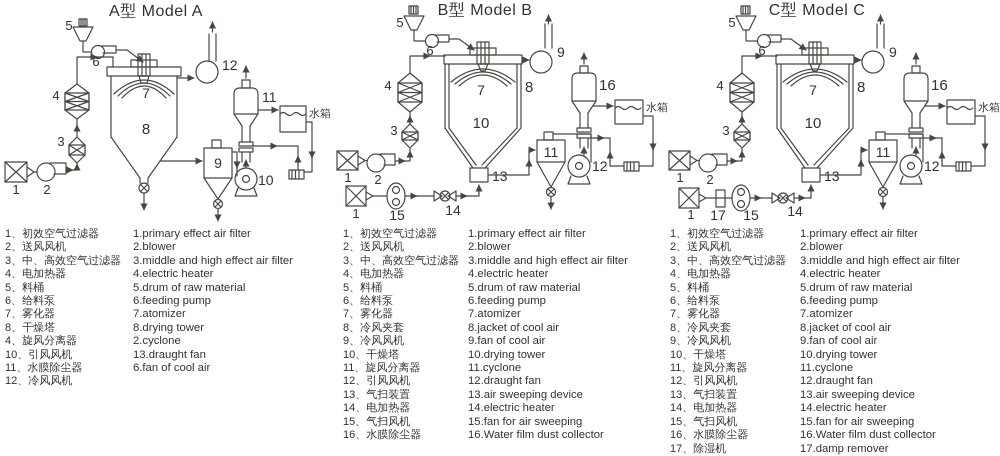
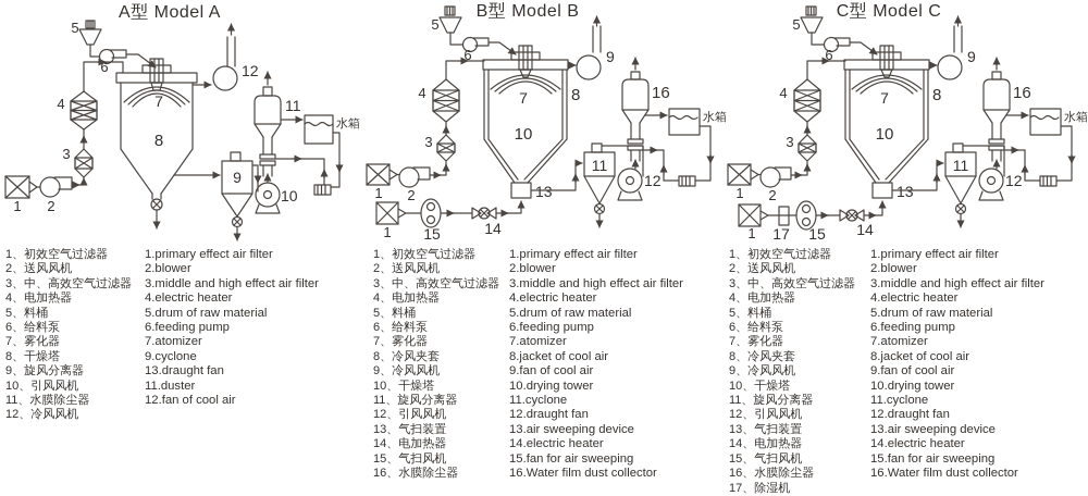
  A型 Model A
  5
  6
  1
  2
  3
  4
  7
  8
  12
  9
  10
  11
  水箱
  B型 Model B
  5
  6
  1
  2
  3
  4
  7
  8
  10
  13
  9
  11
  12
  16
  水箱
  1
  15
  14
  C型 Model C
  5
  6
  1
  2
  3
  4
  7
  8
  10
  13
  9
  11
  12
  16
  水箱
  1
  17
  15
  14
  1、初效空气过滤器
  2、送风风机
  3、中、高效空气过滤器
  4、电加热器
  5、料桶
  6、给料泵
  7、雾化器
  8、干燥塔
- 4、旋风分离器
+ 9、旋风分离器
  10、引风风机
  11、水膜除尘器
  12、冷风风机
  1.primary effect air filter
  2.blower
  3.middle and high effect air filter
  4.electric heater
  5.drum of raw material
  6.feeding pump
  7.atomizer
- 8.drying tower
- 2.cyclone
+ 9.cyclone
  13.draught fan
+ 11.duster
- 6.fan of cool air
+ 12.fan of cool air
  1、初效空气过滤器
  2、送风风机
  3、中、高效空气过滤器
  4、电加热器
  5、料桶
  6、给料泵
  7、雾化器
  8、冷风夹套
  9、冷风风机
  10、干燥塔
  11、旋风分离器
  12、引风风机
  13、气扫装置
  14、电加热器
  15、气扫风机
  16、水膜除尘器
  1.primary effect air filter
  2.blower
  3.middle and high effect air filter
  4.electric heater
  5.drum of raw material
  6.feeding pump
  7.atomizer
  8.jacket of cool air
  9.fan of cool air
  10.drying tower
  11.cyclone
  12.draught fan
  13.air sweeping device
  14.electric heater
  15.fan for air sweeping
  16.Water film dust collector
  1、初效空气过滤器
  2、送风风机
  3、中、高效空气过滤器
  4、电加热器
  5、料桶
  6、给料泵
  7、雾化器
  8、冷风夹套
  9、冷风风机
  10、干燥塔
  11、旋风分离器
  12、引风风机
  13、气扫装置
  14、电加热器
  15、气扫风机
  16、水膜除尘器
  17、除湿机
  1.primary effect air filter
  2.blower
  3.middle and high effect air filter
  4.electric heater
  5.drum of raw material
  6.feeding pump
  7.atomizer
  8.jacket of cool air
  9.fan of cool air
  10.drying tower
  11.cyclone
  12.draught fan
  13.air sweeping device
  14.electric heater
  15.fan for air sweeping
  16.Water film dust collector
- 17.damp remover
